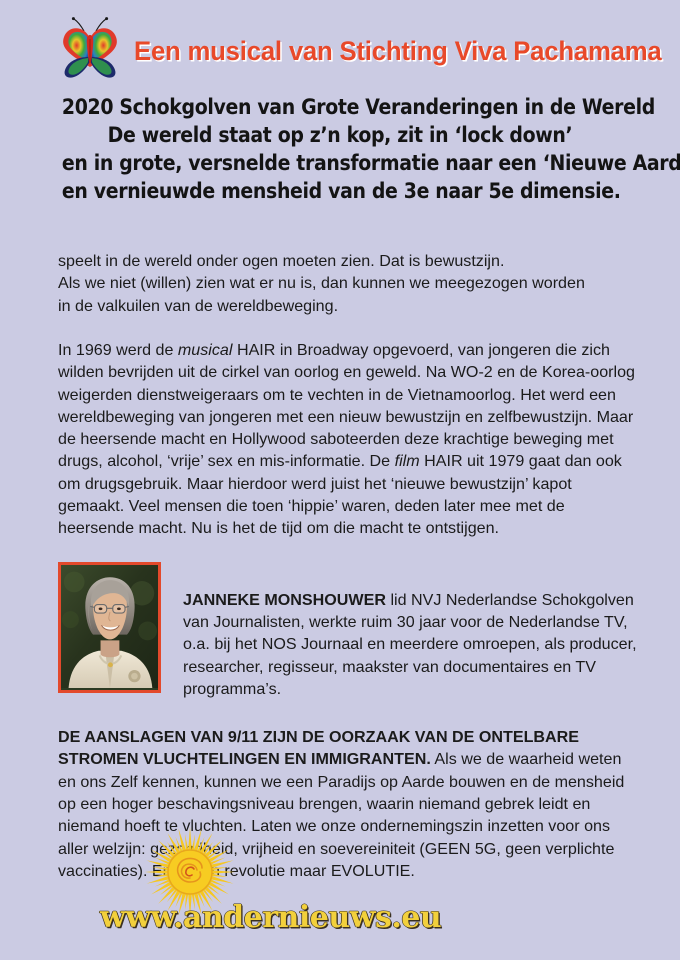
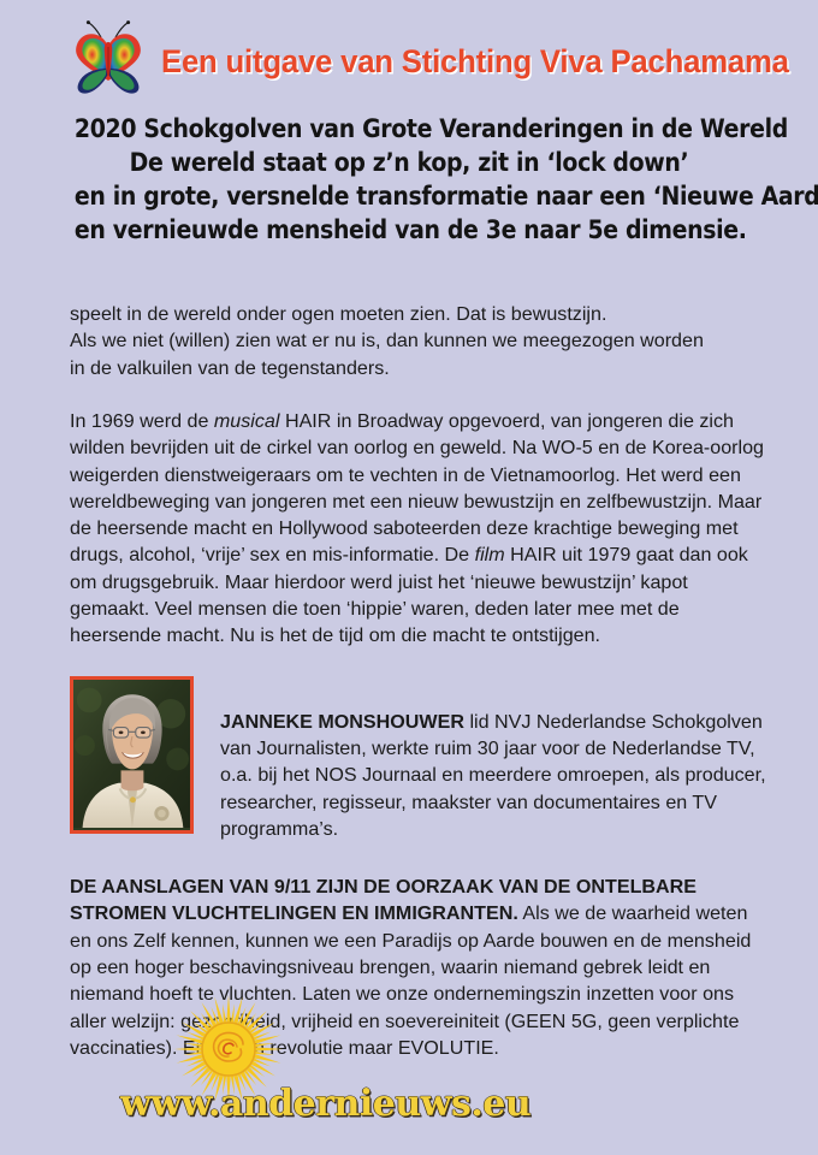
- Een musical van Stichting Viva Pachamama
+ Een uitgave van Stichting Viva Pachamama
  2020 Schokgolven van Grote Veranderingen in de Wereld
  De wereld staat op z’n kop, zit in ‘lock down’
  en in grote, versnelde transformatie naar een ‘Nieuwe Aard
  en vernieuwde mensheid van de 3e naar 5e dimensie.
  speelt in de wereld onder ogen moeten zien. Dat is bewustzijn.
  Als we niet (willen) zien wat er nu is, dan kunnen we meegezogen worden
- in de valkuilen van de wereldbeweging.
+ in de valkuilen van de tegenstanders.
- In 1969 werd de musical HAIR in Broadway opgevoerd, van jongeren die zich wilden bevrijden uit de cirkel van oorlog en geweld. Na WO-2 en de Korea-oorlog weigerden dienstweigeraars om te vechten in de Vietnamoorlog. Het werd een wereldbeweging van jongeren met een nieuw bewustzijn en zelfbewustzijn. Maar de heersende macht en Hollywood saboteerden deze krachtige beweging met drugs, alcohol, ‘vrije’ sex en mis-informatie. De film HAIR uit 1979 gaat dan ook om drugsgebruik. Maar hierdoor werd juist het ‘nieuwe bewustzijn’ kapot gemaakt. Veel mensen die toen ‘hippie’ waren, deden later mee met de heersende macht. Nu is het de tijd om die macht te ontstijgen.
+ In 1969 werd de musical HAIR in Broadway opgevoerd, van jongeren die zich wilden bevrijden uit de cirkel van oorlog en geweld. Na WO-5 en de Korea-oorlog weigerden dienstweigeraars om te vechten in de Vietnamoorlog. Het werd een wereldbeweging van jongeren met een nieuw bewustzijn en zelfbewustzijn. Maar de heersende macht en Hollywood saboteerden deze krachtige beweging met drugs, alcohol, ‘vrije’ sex en mis-informatie. De film HAIR uit 1979 gaat dan ook om drugsgebruik. Maar hierdoor werd juist het ‘nieuwe bewustzijn’ kapot gemaakt. Veel mensen die toen ‘hippie’ waren, deden later mee met de heersende macht. Nu is het de tijd om die macht te ontstijgen.
  JANNEKE MONSHOUWER lid NVJ Nederlandse Schokgolven van Journalisten, werkte ruim 30 jaar voor de Nederlandse TV, o.a. bij het NOS Journaal en meerdere omroepen, als producer, researcher, regisseur, maakster van documentaires en TV programma’s.
  DE AANSLAGEN VAN 9/11 ZIJN DE OORZAAK VAN DE ONTELBARE STROMEN VLUCHTELINGEN EN IMMIGRANTEN. Als we de waarheid weten en ons Zelf kennen, kunnen we een Paradijs op Aarde bouwen en de mensheid op een hoger beschavingsniveau brengen, waarin niemand gebrek leidt en niemand hoeft te vluchten. Laten we onze ondernemingszin inzetten voor ons aller welzijn: gedeid, vrijheid en soevereiniteit (GEEN 5G, geen verplichte vaccinaties). E revolutie maar EVOLUTIE.
  www.andernieuws.eu
